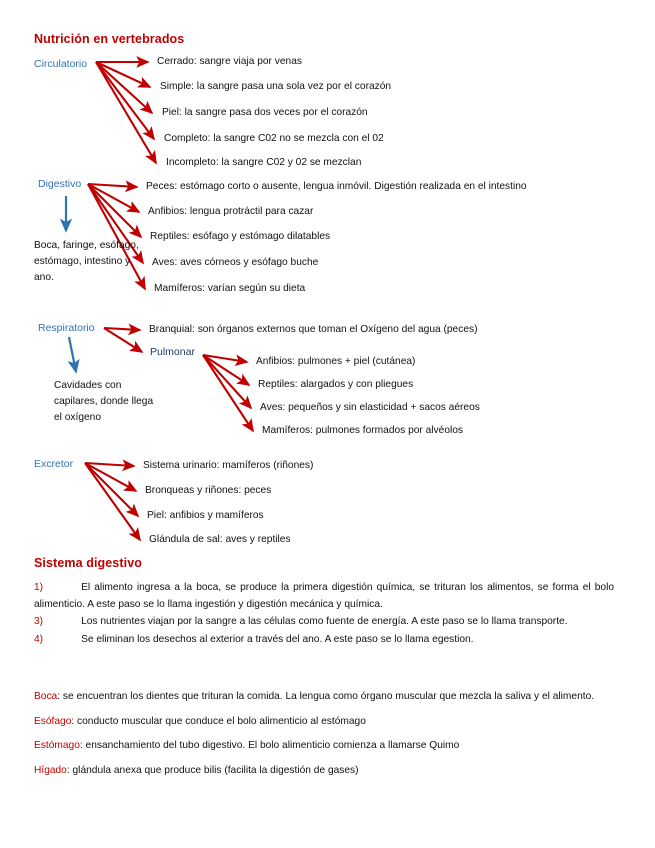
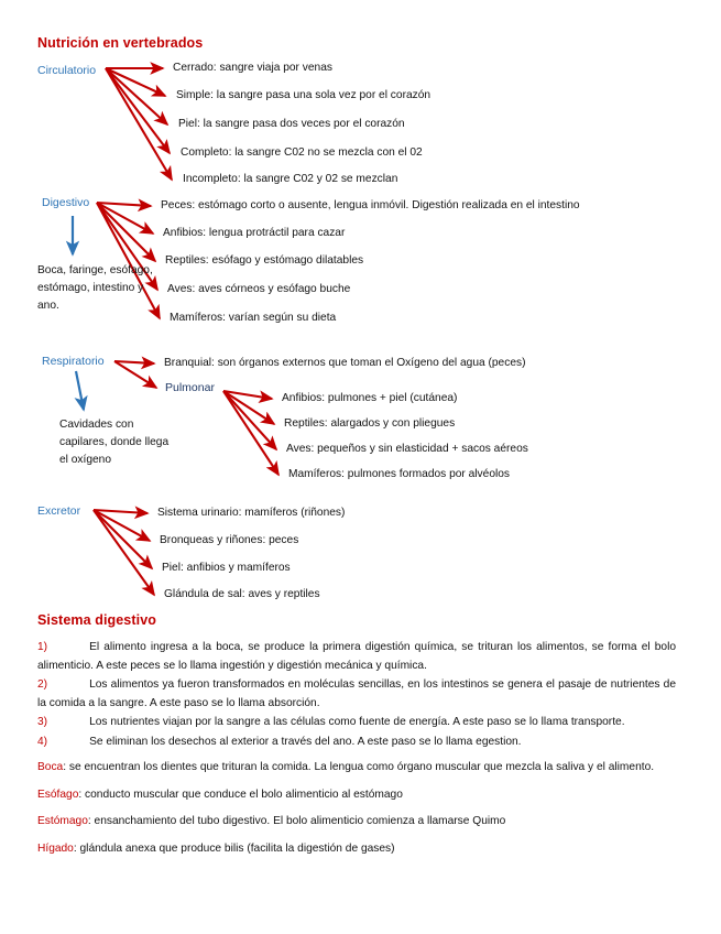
  Nutrición en vertebrados
  Circulatorio
  Cerrado: sangre viaja por venas
  Simple: la sangre pasa una sola vez por el corazón
  Piel: la sangre pasa dos veces por el corazón
  Completo: la sangre C02 no se mezcla con el 02
  Incompleto: la sangre C02 y 02 se mezclan
  Digestivo
  Boca, faringe, esófago, estómago, intestino y ano.
  Peces: estómago corto o ausente, lengua inmóvil. Digestión realizada en el intestino
  Anfibios: lengua protráctil para cazar
  Reptiles: esófago y estómago dilatables
  Aves: aves córneos y esófago buche
  Mamíferos: varían según su dieta
  Respiratorio
  Cavidades con capilares, donde llega el oxígeno
  Branquial: son órganos externos que toman el Oxígeno del agua (peces)
  Pulmonar
  Anfibios: pulmones + piel (cutánea)
  Reptiles: alargados y con pliegues
  Aves: pequeños y sin elasticidad + sacos aéreos
  Mamíferos: pulmones formados por alvéolos
  Excretor
  Sistema urinario: mamíferos (riñones)
  Bronqueas y riñones: peces
  Piel: anfibios y mamíferos
  Glándula de sal: aves y reptiles
  Sistema digestivo
- 1) El alimento ingresa a la boca, se produce la primera digestión química, se trituran los alimentos, se forma el bolo alimenticio. A este paso se lo llama ingestión y digestión mecánica y química.
+ 1) El alimento ingresa a la boca, se produce la primera digestión química, se trituran los alimentos, se forma el bolo alimenticio. A este peces se lo llama ingestión y digestión mecánica y química.
+ 2) Los alimentos ya fueron transformados en moléculas sencillas, en los intestinos se genera el pasaje de nutrientes de la comida a la sangre. A este paso se lo llama absorción.
  3) Los nutrientes viajan por la sangre a las células como fuente de energía. A este paso se lo llama transporte.
  4) Se eliminan los desechos al exterior a través del ano. A este paso se lo llama egestion.
  Boca: se encuentran los dientes que trituran la comida. La lengua como órgano muscular que mezcla la saliva y el alimento.
  Esófago: conducto muscular que conduce el bolo alimenticio al estómago
  Estómago: ensanchamiento del tubo digestivo. El bolo alimenticio comienza a llamarse Quimo
  Hígado: glándula anexa que produce bilis (facilita la digestión de gases)
